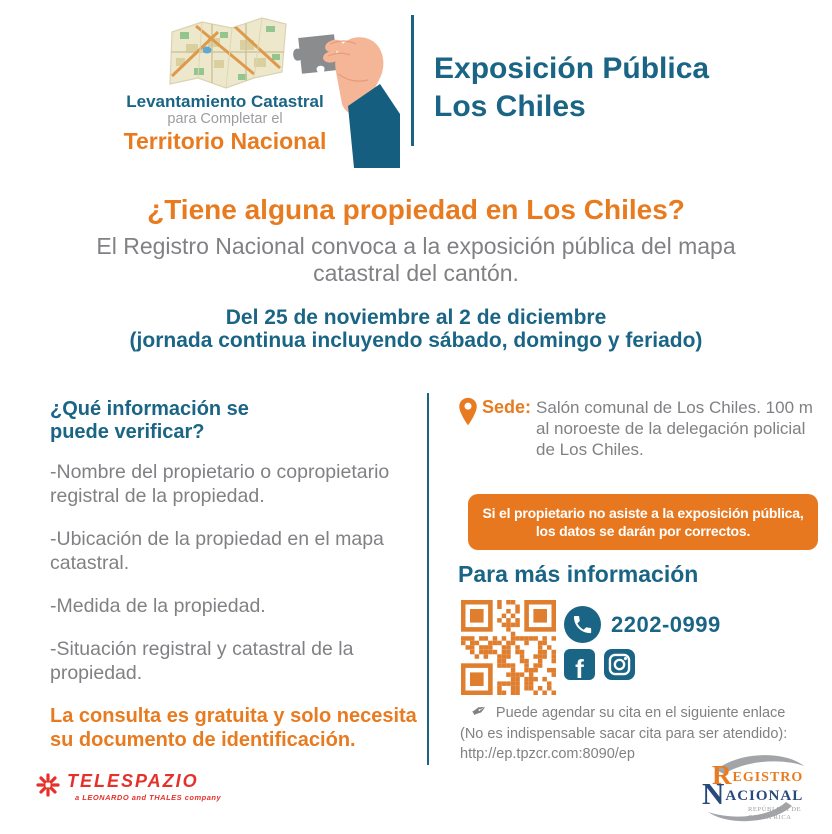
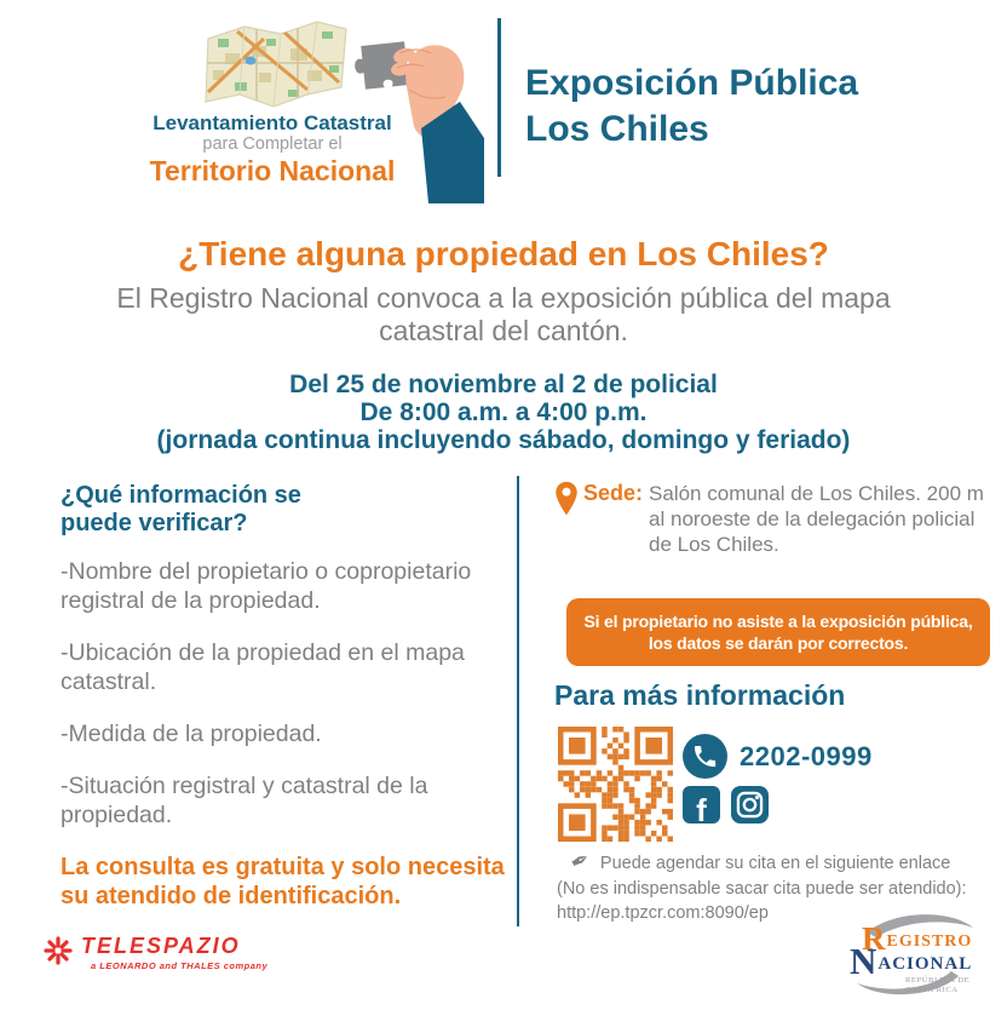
  Levantamiento Catastral
  para Completar el
  Territorio Nacional
  Exposición Pública
  Los Chiles
  ¿Tiene alguna propiedad en Los Chiles?
  El Registro Nacional convoca a la exposición pública del mapa catastral del cantón.
- Del 25 de noviembre al 2 de diciembre
+ Del 25 de noviembre al 2 de policial
+ De 8:00 a.m. a 4:00 p.m.
  (jornada continua incluyendo sábado, domingo y feriado)
  ¿Qué información se
  puede verificar?
  -Nombre del propietario o copropietario registral de la propiedad.
  -Ubicación de la propiedad en el mapa catastral.
  -Medida de la propiedad.
  -Situación registral y catastral de la propiedad.
- La consulta es gratuita y solo necesita su documento de identificación.
+ La consulta es gratuita y solo necesita su atendido de identificación.
  Sede:
- Salón comunal de Los Chiles. 100 m al noroeste de la delegación policial de Los Chiles.
+ Salón comunal de Los Chiles. 200 m al noroeste de la delegación policial de Los Chiles.
  Si el propietario no asiste a la exposición pública, los datos se darán por correctos.
  Para más información
  2202-0999
  f
  Puede agendar su cita en el siguiente enlace
- (No es indispensable sacar cita para ser atendido):
+ (No es indispensable sacar cita puede ser atendido):
  http://ep.tpzcr.com:8090/ep
  TELESPAZIO
  a LEONARDO and THALES company
  REGISTRO
  NACIONAL
